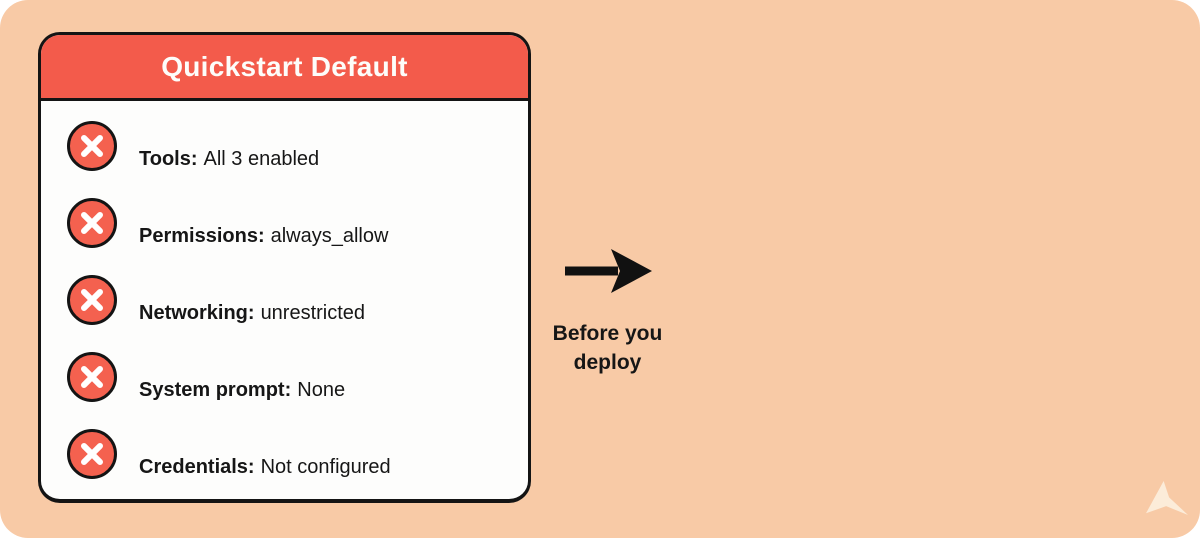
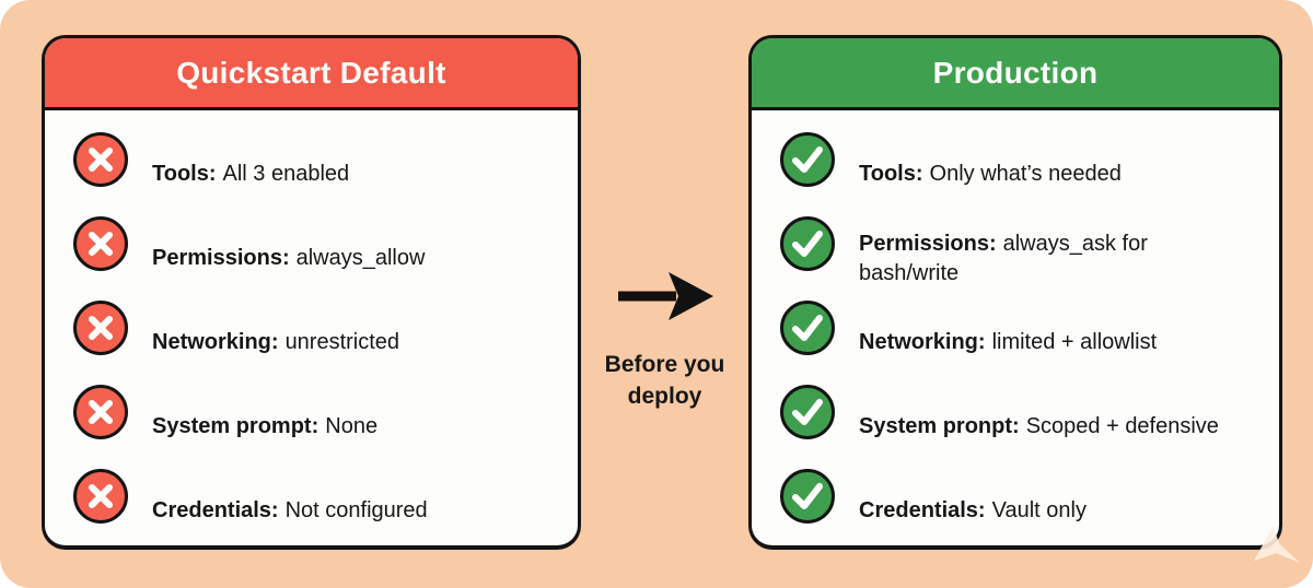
  Quickstart Default
  Tools: All 3 enabled
  Permissions: always_allow
  Networking: unrestricted
  System prompt: None
  Credentials: Not configured
  Before you
  deploy
+ Production
+ Tools: Only what’s needed
+ Permissions: always_ask for
+ bash/write
+ Networking: limited + allowlist
+ System pronpt: Scoped + defensive
+ Credentials: Vault only
